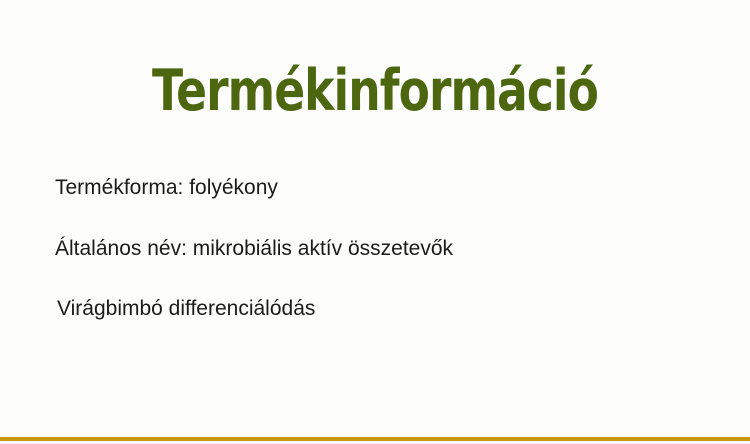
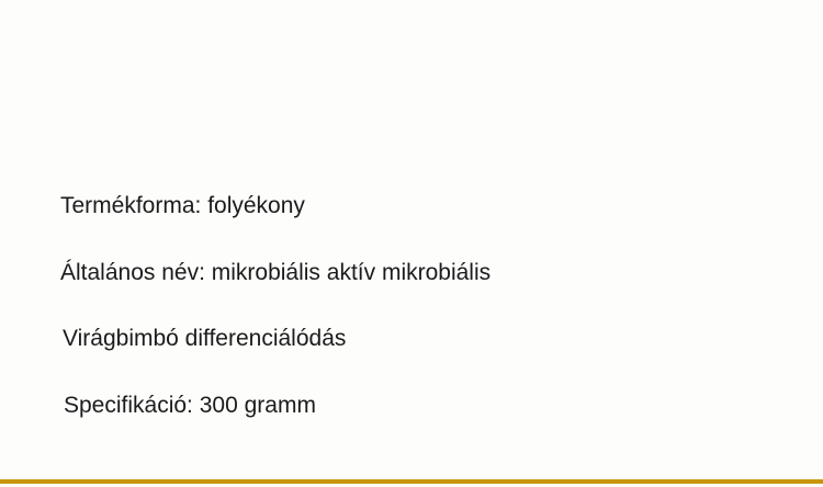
- Termékinformáció
  Termékforma: folyékony
- Általános név: mikrobiális aktív összetevők
+ Általános név: mikrobiális aktív mikrobiális
  Virágbimbó differenciálódás
+ Specifikáció: 300 gramm
